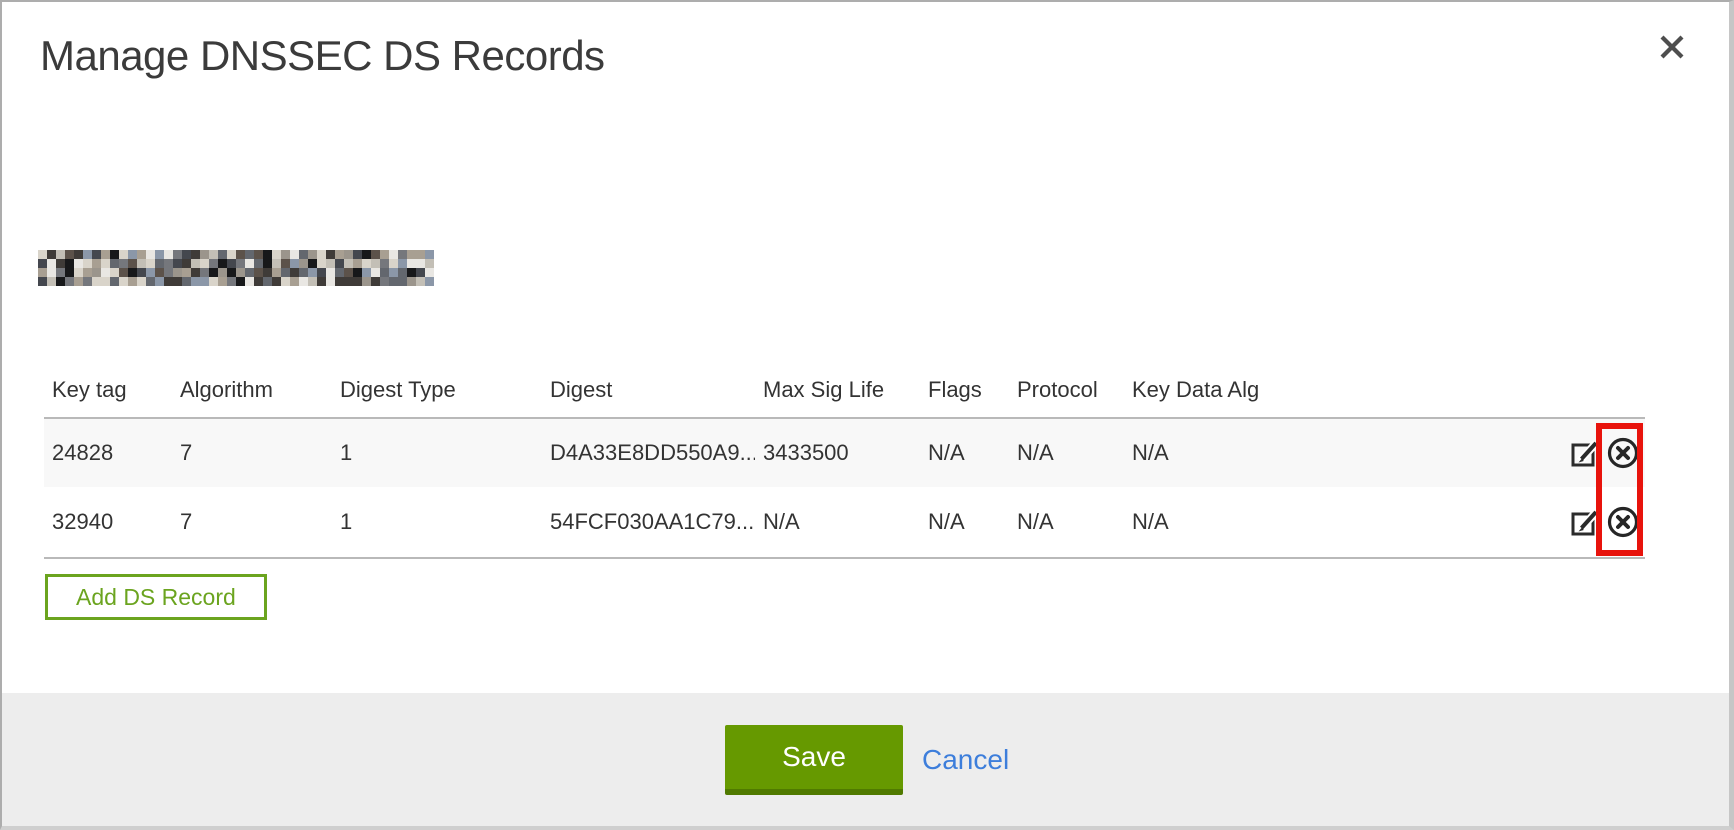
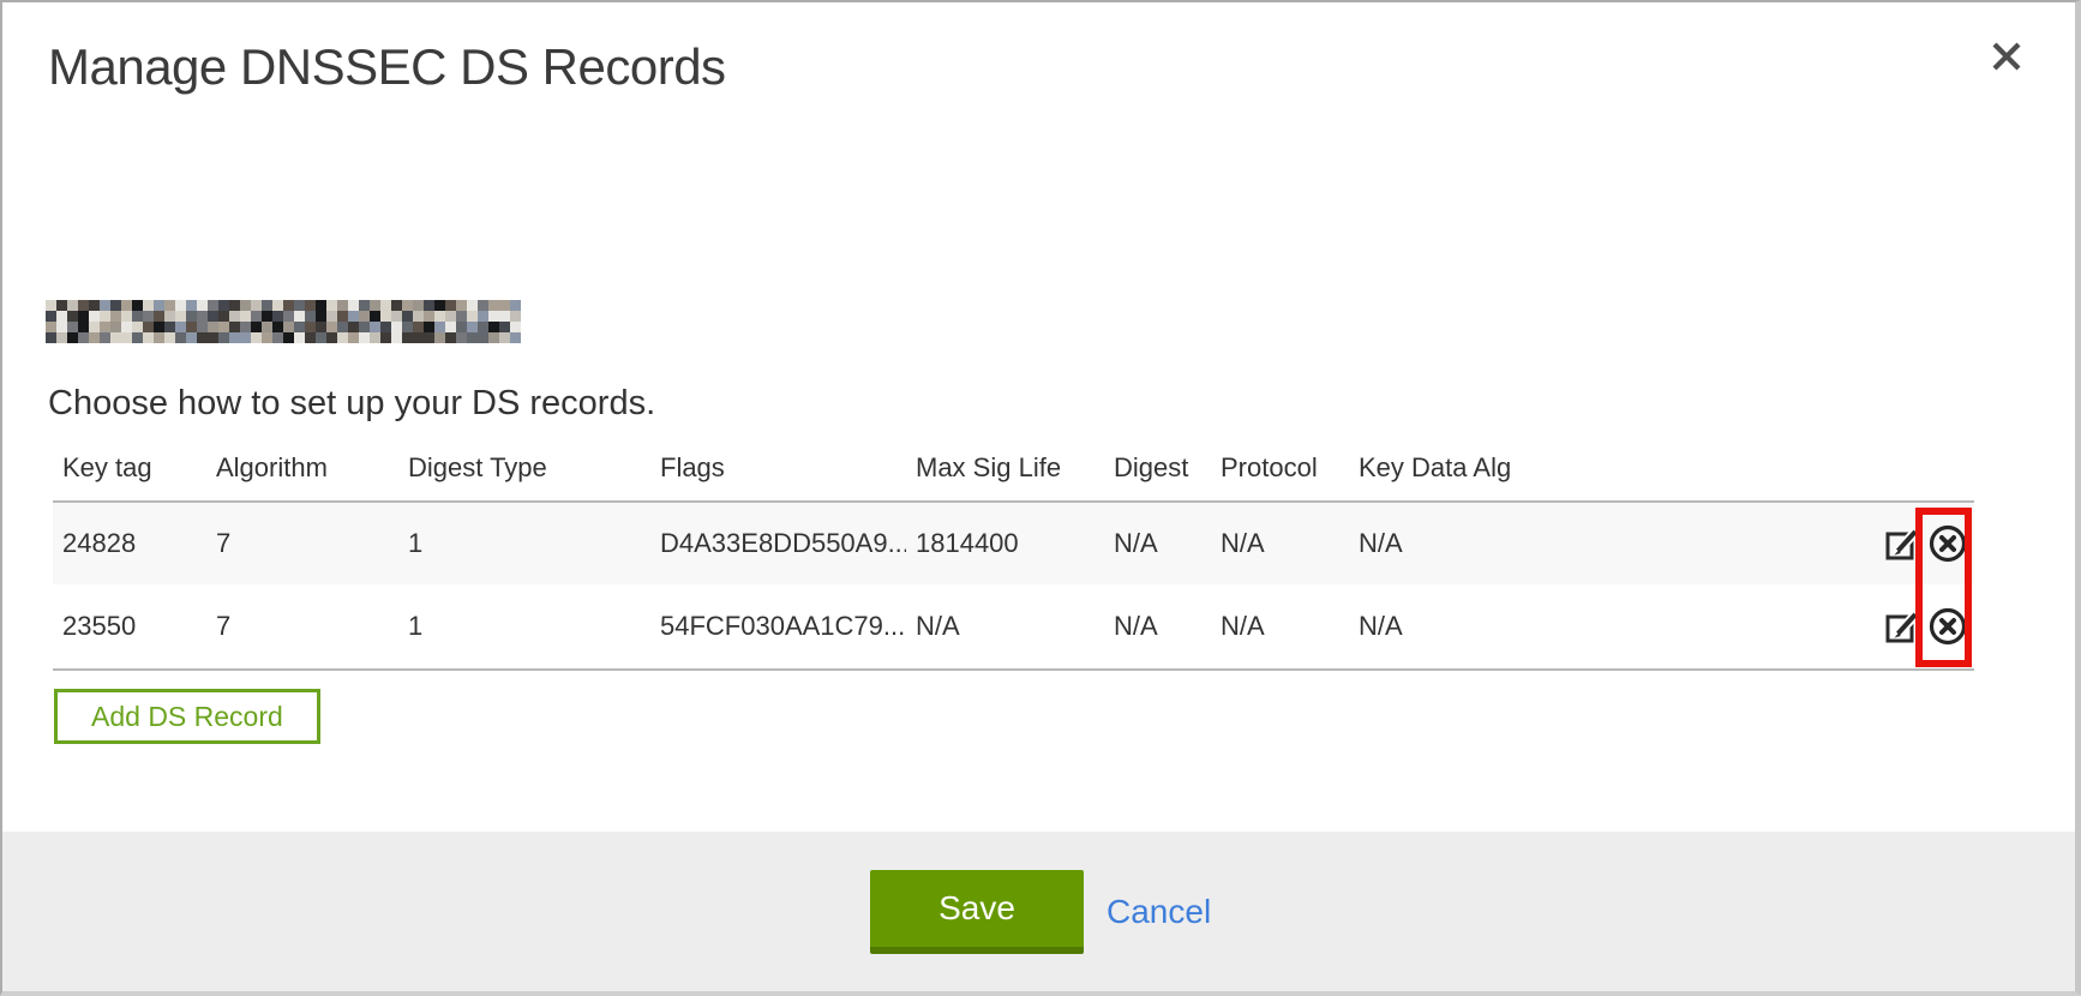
  Manage DNSSEC DS Records
+ Choose how to set up your DS records.
  Key tag
  Algorithm
  Digest Type
- Digest
+ Flags
  Max Sig Life
- Flags
+ Digest
  Protocol
  Key Data Alg
  24828
  7
  1
  D4A33E8DD550A9...
- 3433500
+ 1814400
  N/A
  N/A
  N/A
- 32940
+ 23550
  7
  1
  54FCF030AA1C79...
  N/A
  N/A
  N/A
  N/A
  Add DS Record
  Save
  Cancel
